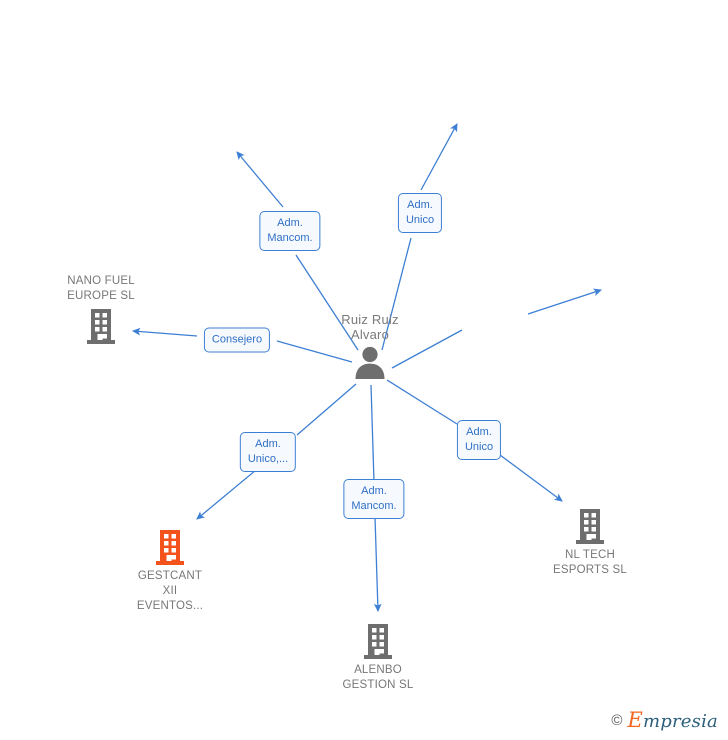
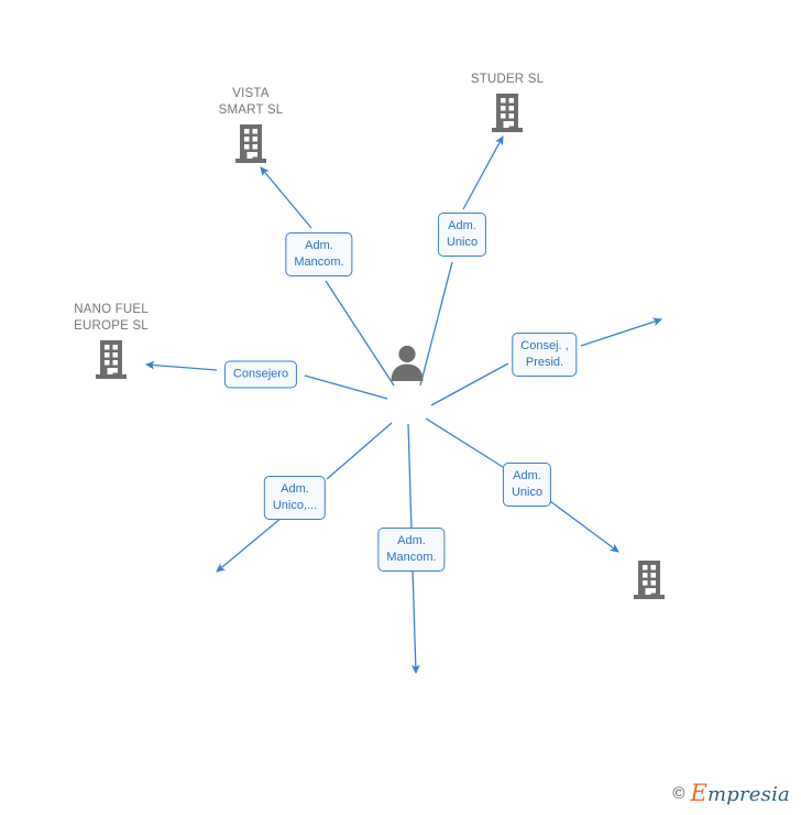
+ VISTA
+ SMART SL
+ STUDER SL
  NANO FUEL
  EUROPE SL
- GESTCANT
- XII
- EVENTOS...
- NL TECH
- ESPORTS SL
- ALENBO
- GESTION SL
- Ruiz Ruiz
- Alvaro
  Adm.
  Mancom.
  Adm.
  Unico
+ Consej. ,
+ Presid.
  Consejero
  Adm.
  Unico,...
  Adm.
  Mancom.
  Adm.
  Unico
  ©
  Empresia
